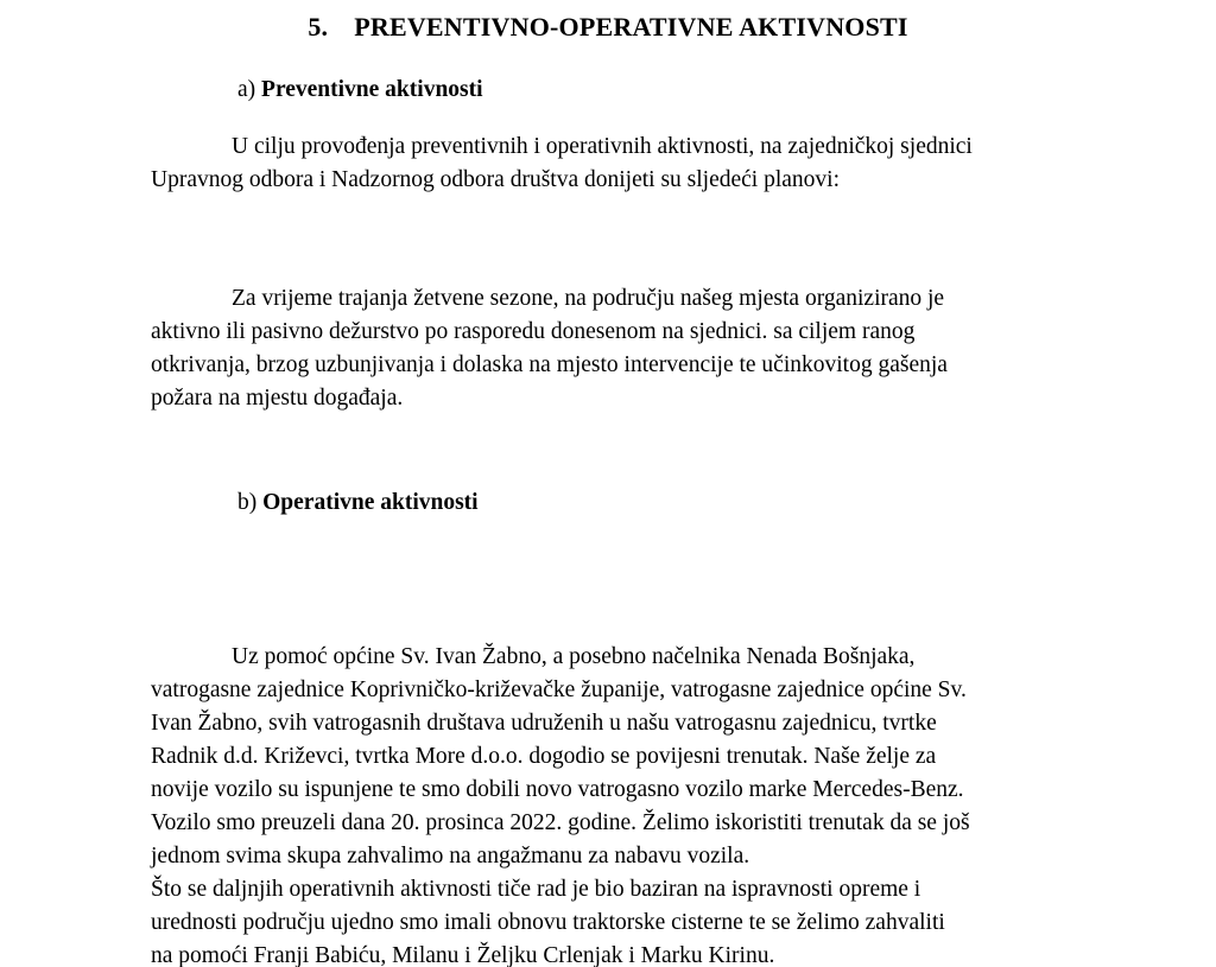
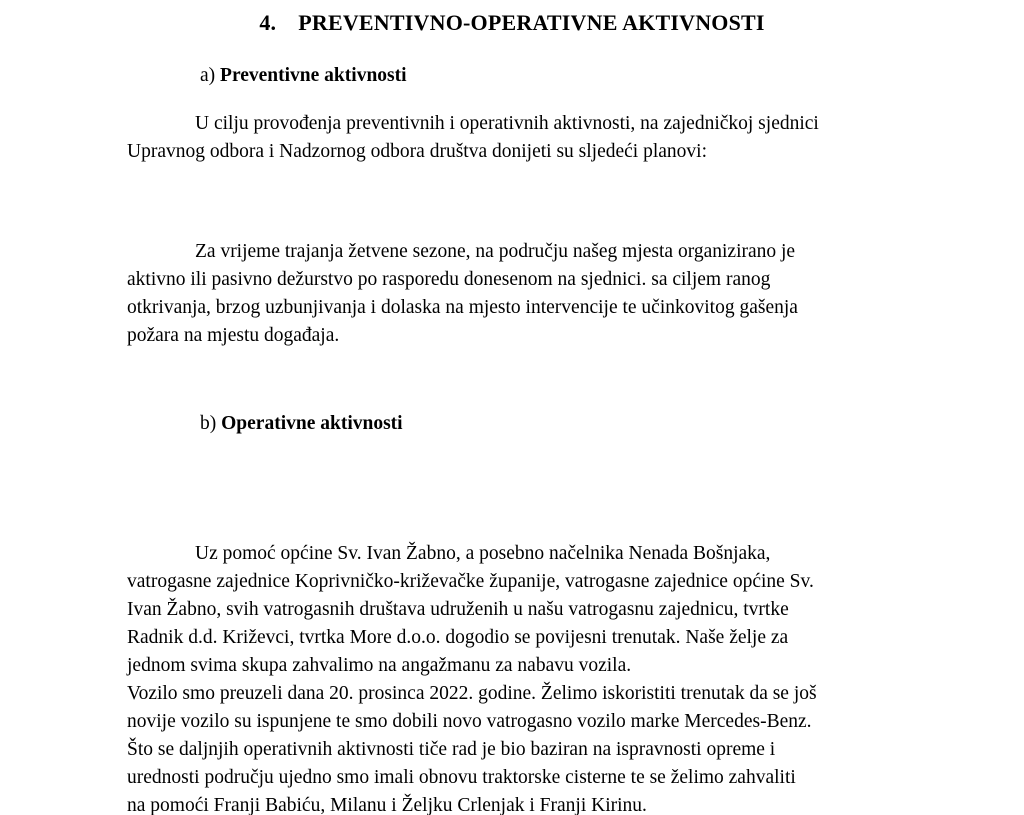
- 5. PREVENTIVNO-OPERATIVNE AKTIVNOSTI
+ 4. PREVENTIVNO-OPERATIVNE AKTIVNOSTI
  a) Preventivne aktivnosti
  U cilju provođenja preventivnih i operativnih aktivnosti, na zajedničkoj sjednici
  Upravnog odbora i Nadzornog odbora društva donijeti su sljedeći planovi:
  Za vrijeme trajanja žetvene sezone, na području našeg mjesta organizirano je
  aktivno ili pasivno dežurstvo po rasporedu donesenom na sjednici. sa ciljem ranog
  otkrivanja, brzog uzbunjivanja i dolaska na mjesto intervencije te učinkovitog gašenja
  požara na mjestu događaja.
  b) Operativne aktivnosti
  Uz pomoć općine Sv. Ivan Žabno, a posebno načelnika Nenada Bošnjaka,
  vatrogasne zajednice Koprivničko-križevačke županije, vatrogasne zajednice općine Sv.
  Ivan Žabno, svih vatrogasnih društava udruženih u našu vatrogasnu zajednicu, tvrtke
  Radnik d.d. Križevci, tvrtka More d.o.o. dogodio se povijesni trenutak. Naše želje za
- novije vozilo su ispunjene te smo dobili novo vatrogasno vozilo marke Mercedes-Benz.
+ jednom svima skupa zahvalimo na angažmanu za nabavu vozila.
  Vozilo smo preuzeli dana 20. prosinca 2022. godine. Želimo iskoristiti trenutak da se još
- jednom svima skupa zahvalimo na angažmanu za nabavu vozila.
+ novije vozilo su ispunjene te smo dobili novo vatrogasno vozilo marke Mercedes-Benz.
  Što se daljnjih operativnih aktivnosti tiče rad je bio baziran na ispravnosti opreme i
  urednosti području ujedno smo imali obnovu traktorske cisterne te se želimo zahvaliti
- na pomoći Franji Babiću, Milanu i Željku Crlenjak i Marku Kirinu.
+ na pomoći Franji Babiću, Milanu i Željku Crlenjak i Franji Kirinu.
